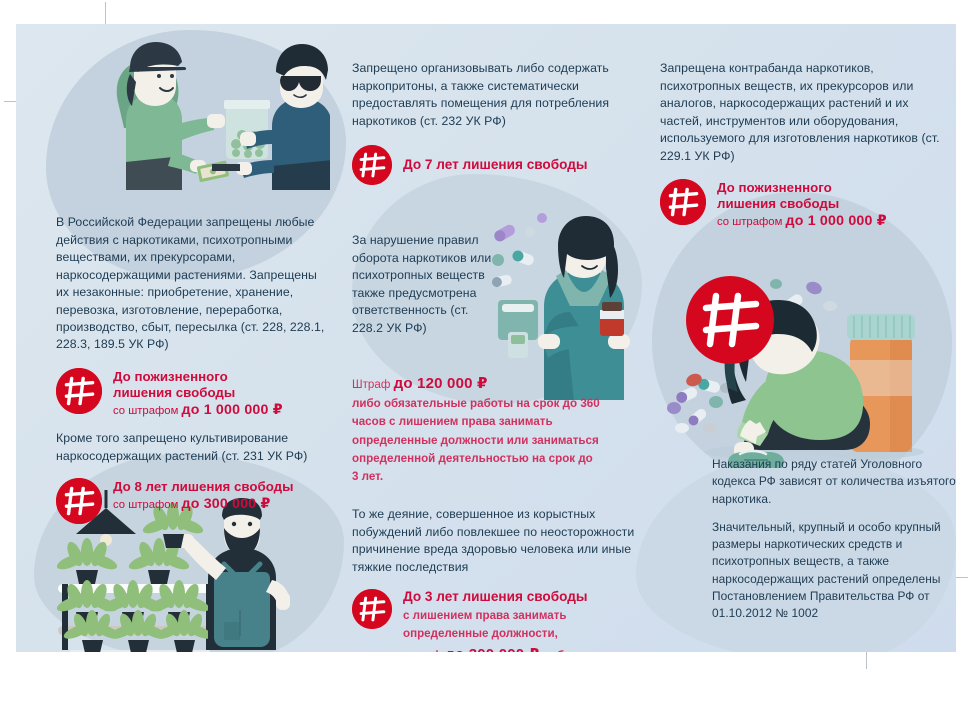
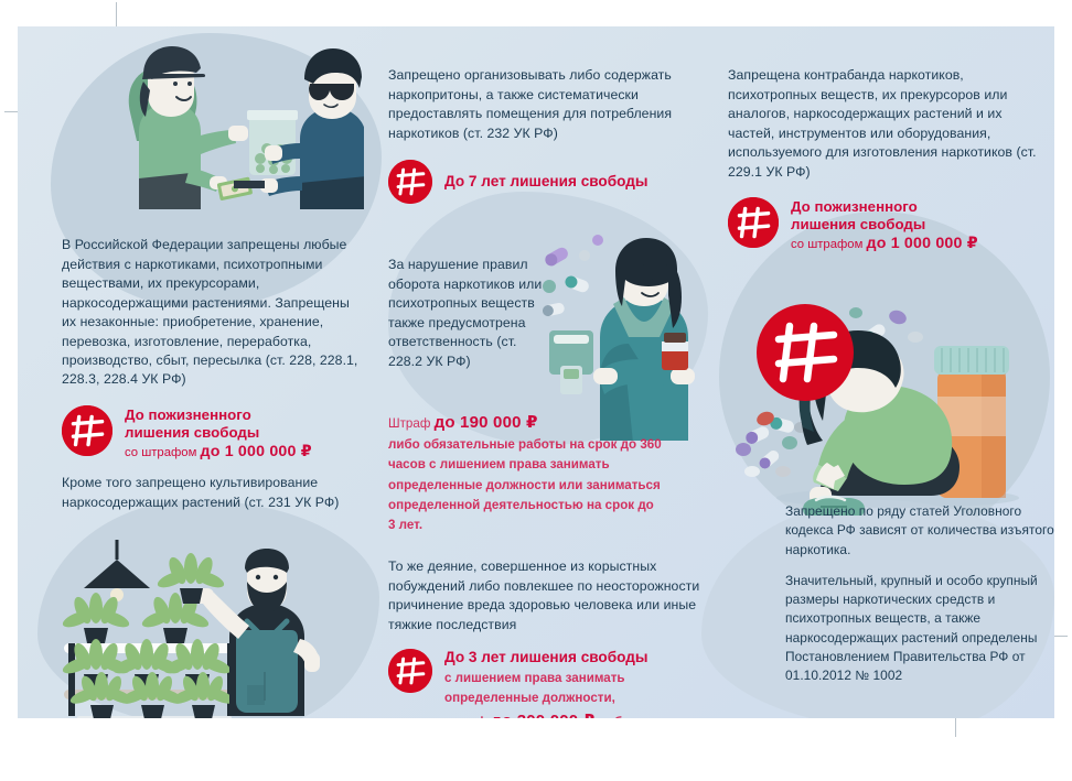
- В Российской Федерации запрещены любые действия с наркотиками, психотропными веществами, их прекурсорами, наркосодержащими растениями. Запрещены их незаконные: приобретение, хранение, перевозка, изготовление, переработка, производство, сбыт, пересылка (ст. 228, 228.1, 228.3, 189.5 УК РФ)
+ В Российской Федерации запрещены любые действия с наркотиками, психотропными веществами, их прекурсорами, наркосодержащими растениями. Запрещены их незаконные: приобретение, хранение, перевозка, изготовление, переработка, производство, сбыт, пересылка (ст. 228, 228.1, 228.3, 228.4 УК РФ)
  До пожизненного
  лишения свободы
  со штрафом до 1 000 000 ₽
  Кроме того запрещено культивирование наркосодержащих растений (ст. 231 УК РФ)
- До 8 лет лишения свободы
- со штрафом до 300 000 ₽
  Запрещено организовывать либо содержать наркопритоны, а также систематически предоставлять помещения для потребления наркотиков (ст. 232 УК РФ)
  До 7 лет лишения свободы
  За нарушение правил оборота наркотиков или психотропных веществ также предусмотрена ответственность (ст. 228.2 УК РФ)
- Штраф до 120 000 ₽
+ Штраф до 190 000 ₽
  либо обязательные работы на срок до 360 часов с лишением права занимать определенные должности или заниматься определенной деятельностью на срок до 3 лет.
  То же деяние, совершенное из корыстных побуждений либо повлекшее по неосторожности причинение вреда здоровью человека или иные тяжкие последствия
  До 3 лет лишения свободы
  с лишением права занимать
  определенные должности,
  Запрещена контрабанда наркотиков, психотропных веществ, их прекурсоров или аналогов, наркосодержащих растений и их частей, инструментов или оборудования, используемого для изготовления наркотиков (ст. 229.1 УК РФ)
  До пожизненного
  лишения свободы
  со штрафом до 1 000 000 ₽
- Наказания по ряду статей Уголовного кодекса РФ зависят от количества изъятого наркотика.
+ Запрещено по ряду статей Уголовного кодекса РФ зависят от количества изъятого наркотика.
  Значительный, крупный и особо крупный размеры наркотических средств и психотропных веществ, а также наркосодержащих растений определены Постановлением Правительства РФ от 01.10.2012 № 1002
